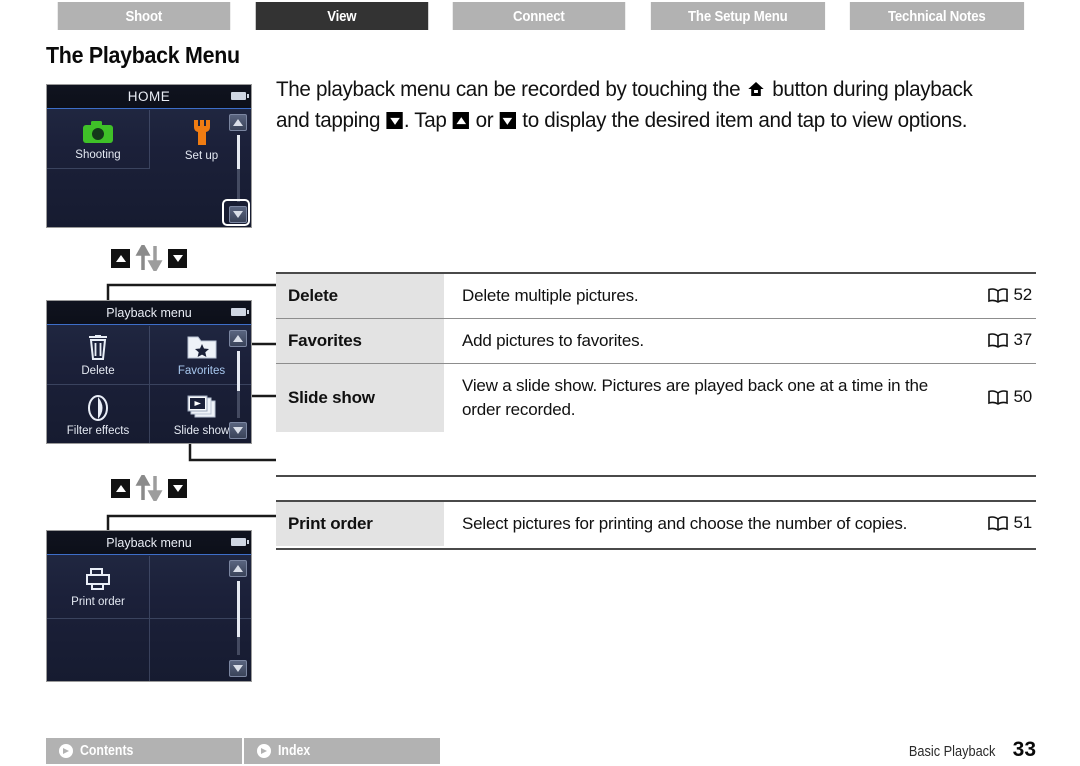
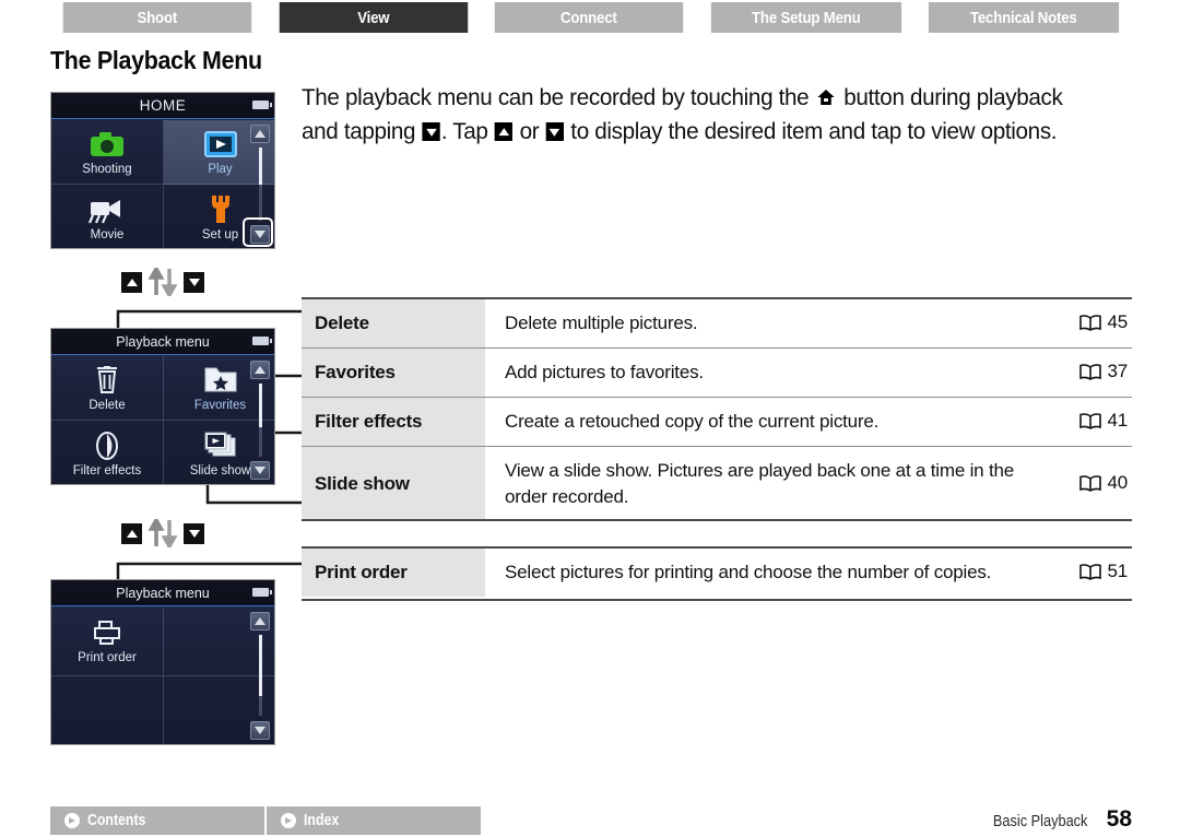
  Shoot
  View
  Connect
  The Setup Menu
  Technical Notes
  The Playback Menu
  The playback menu can be recorded by touching the button during playback and tapping . Tap or to display the desired item and tap to view options.
  HOME
  Shooting
+ Play
+ Movie
  Set up
  Playback menu
  Delete
  Favorites
  Filter effects
  Slide show
  Playback menu
  Print order
- Delete	Delete multiple pictures.	52
+ Delete	Delete multiple pictures.	45
  Favorites	Add pictures to favorites.	37
+ Filter effects	Create a retouched copy of the current picture.	41
- Slide show	View a slide show. Pictures are played back one at a time in the order recorded.	50
+ Slide show	View a slide show. Pictures are played back one at a time in the order recorded.	40
  Print order	Select pictures for printing and choose the number of copies.	51
  Contents
  Index
  Basic Playback
- 33
+ 58
